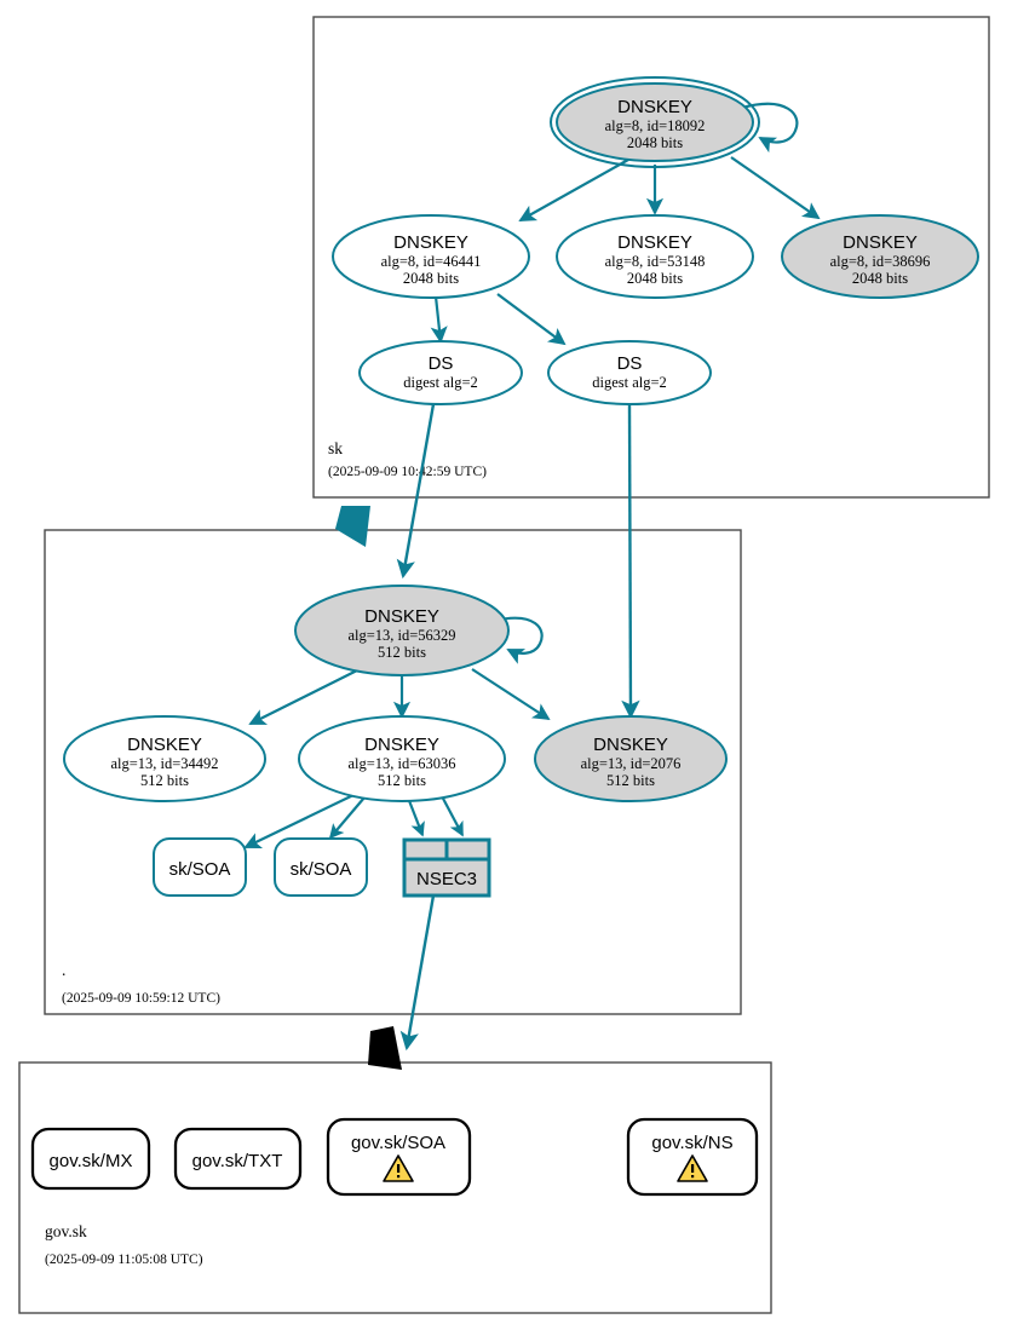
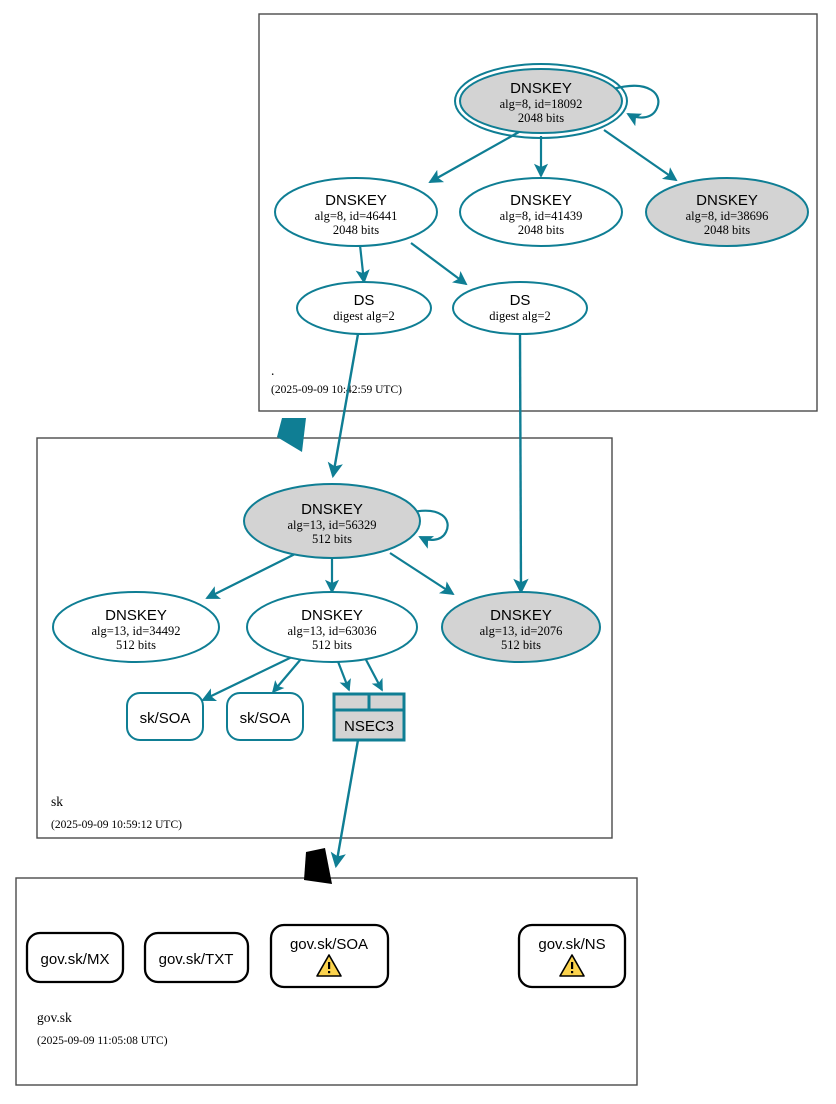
- sk
+ .
  (2025-09-09 10:2:59 UTC)
- .
+ sk
  (2025-09-09 10:59:12 UTC)
  gov.sk
  (2025-09-09 11:05:08 UTC)
  DNSKEY
  alg=8, id=18092
  2048 bits
  DNSKEY
  alg=8, id=46441
  2048 bits
  DNSKEY
- alg=8, id=53148
+ alg=8, id=41439
  2048 bits
  DNSKEY
  alg=8, id=38696
  2048 bits
  DS
  digest alg=2
  DS
  digest alg=2
  DNSKEY
  alg=13, id=56329
  512 bits
  DNSKEY
  alg=13, id=34492
  512 bits
  DNSKEY
  alg=13, id=63036
  512 bits
  DNSKEY
  alg=13, id=2076
  512 bits
  sk/SOA
  sk/SOA
  NSEC3
  gov.sk/MX
  gov.sk/TXT
  gov.sk/SOA
  gov.sk/NS
